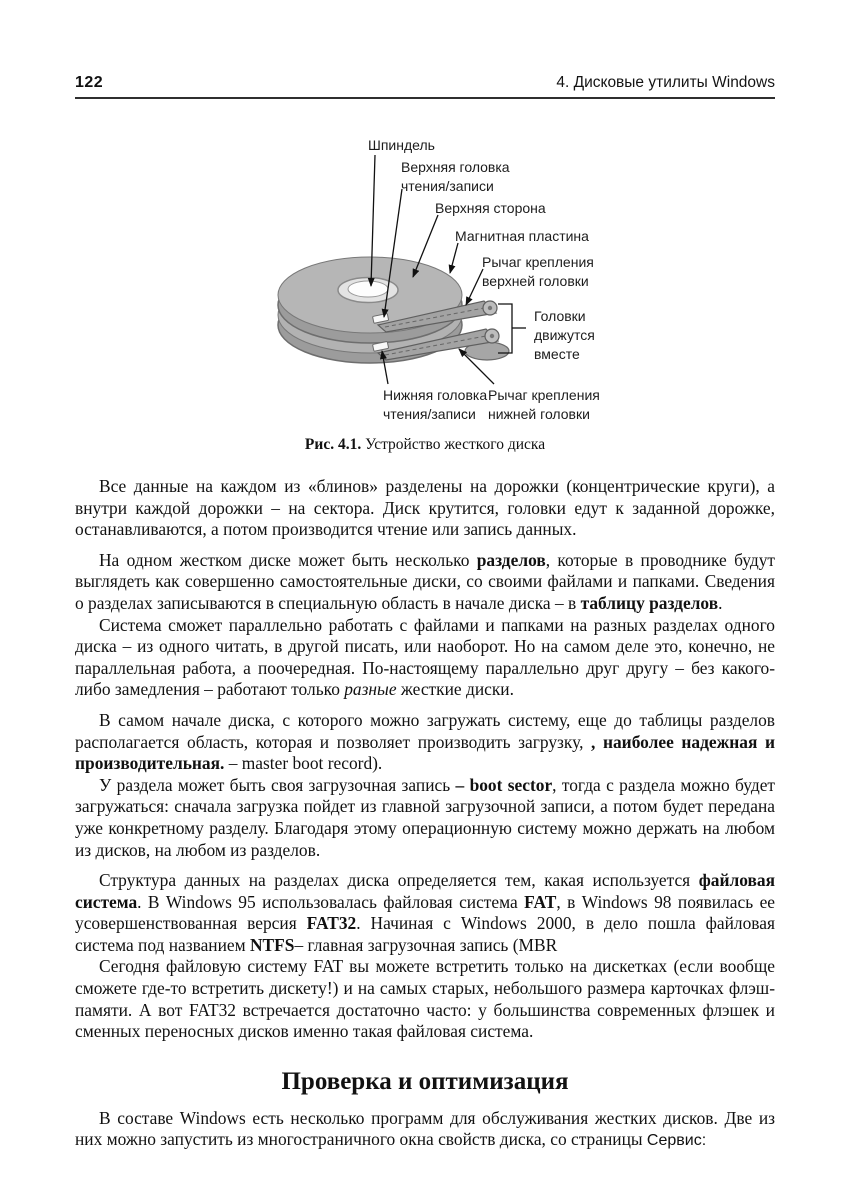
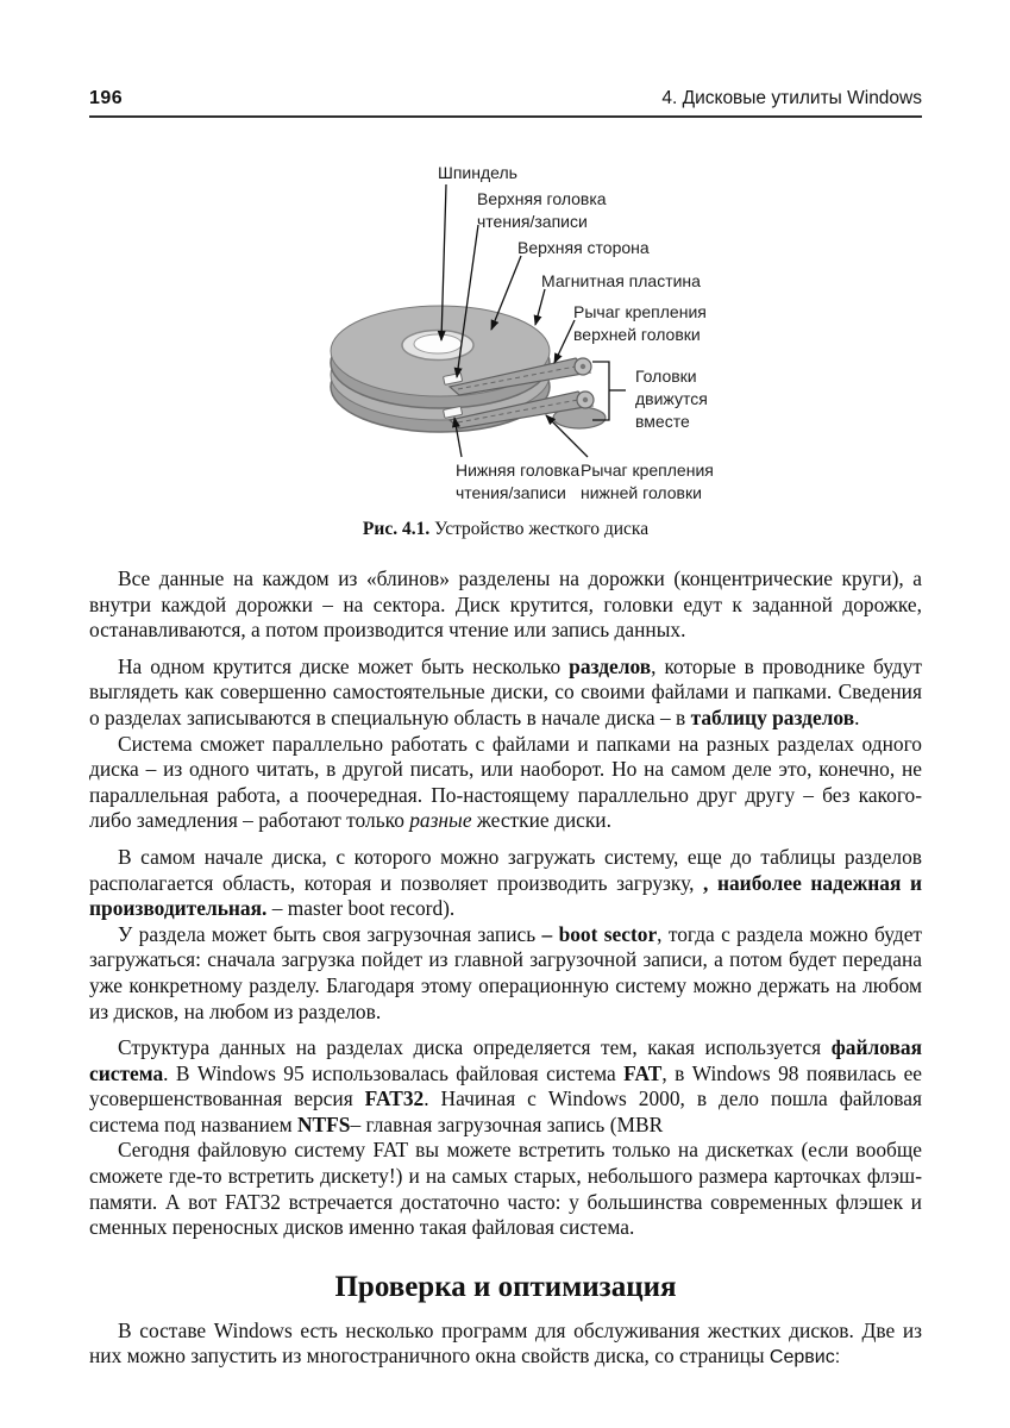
- 122
+ 196
  4. Дисковые утилиты Windows
  Шпиндель
  Верхняя головка
  чтения/записи
  Верхняя сторона
  Магнитная пластина
  Рычаг крепления
  верхней головки
  Головки
  движутся
  вместе
  Нижняя головка
  чтения/записи
  Рычаг крепления
  нижней головки
  Рис. 4.1. Устройство жесткого диска
  Все данные на каждом из «блинов» разделены на дорожки (концентрические круги), а внутри каждой дорожки – на сектора. Диск крутится, головки едут к заданной дорожке, останавливаются, а потом производится чтение или запись данных.
- На одном жестком диске может быть несколько разделов, которые в проводнике будут выглядеть как совершенно самостоятельные диски, со своими файлами и папками. Сведения о разделах записываются в специальную область в начале диска – в таблицу разделов.
+ На одном крутится диске может быть несколько разделов, которые в проводнике будут выглядеть как совершенно самостоятельные диски, со своими файлами и папками. Сведения о разделах записываются в специальную область в начале диска – в таблицу разделов.
  Система сможет параллельно работать с файлами и папками на разных разделах одного диска – из одного читать, в другой писать, или наоборот. Но на самом деле это, конечно, не параллельная работа, а поочередная. По-настоящему параллельно друг другу – без какого-либо замедления – работают только разные жесткие диски.
  В самом начале диска, с которого можно загружать систему, еще до таблицы разделов располагается область, которая и позволяет производить загрузку, , наиболее надежная и производительная. – master boot record).
  У раздела может быть своя загрузочная запись – boot sector, тогда с раздела можно будет загружаться: сначала загрузка пойдет из главной загрузочной записи, а потом будет передана уже конкретному разделу. Благодаря этому операционную систему можно держать на любом из дисков, на любом из разделов.
  Структура данных на разделах диска определяется тем, какая используется файловая система. В Windows 95 использовалась файловая система FAT, в Windows 98 появилась ее усовершенствованная версия FAT32. Начиная с Windows 2000, в дело пошла файловая система под названием NTFS– главная загрузочная запись (MBR
  Сегодня файловую систему FAT вы можете встретить только на дискетках (если вообще сможете где-то встретить дискету!) и на самых старых, небольшого размера карточках флэш-памяти. А вот FAT32 встречается достаточно часто: у большинства современных флэшек и сменных переносных дисков именно такая файловая система.
  Проверка и оптимизация
  В составе Windows есть несколько программ для обслуживания жестких дисков. Две из них можно запустить из многостраничного окна свойств диска, со страницы Сервис:
